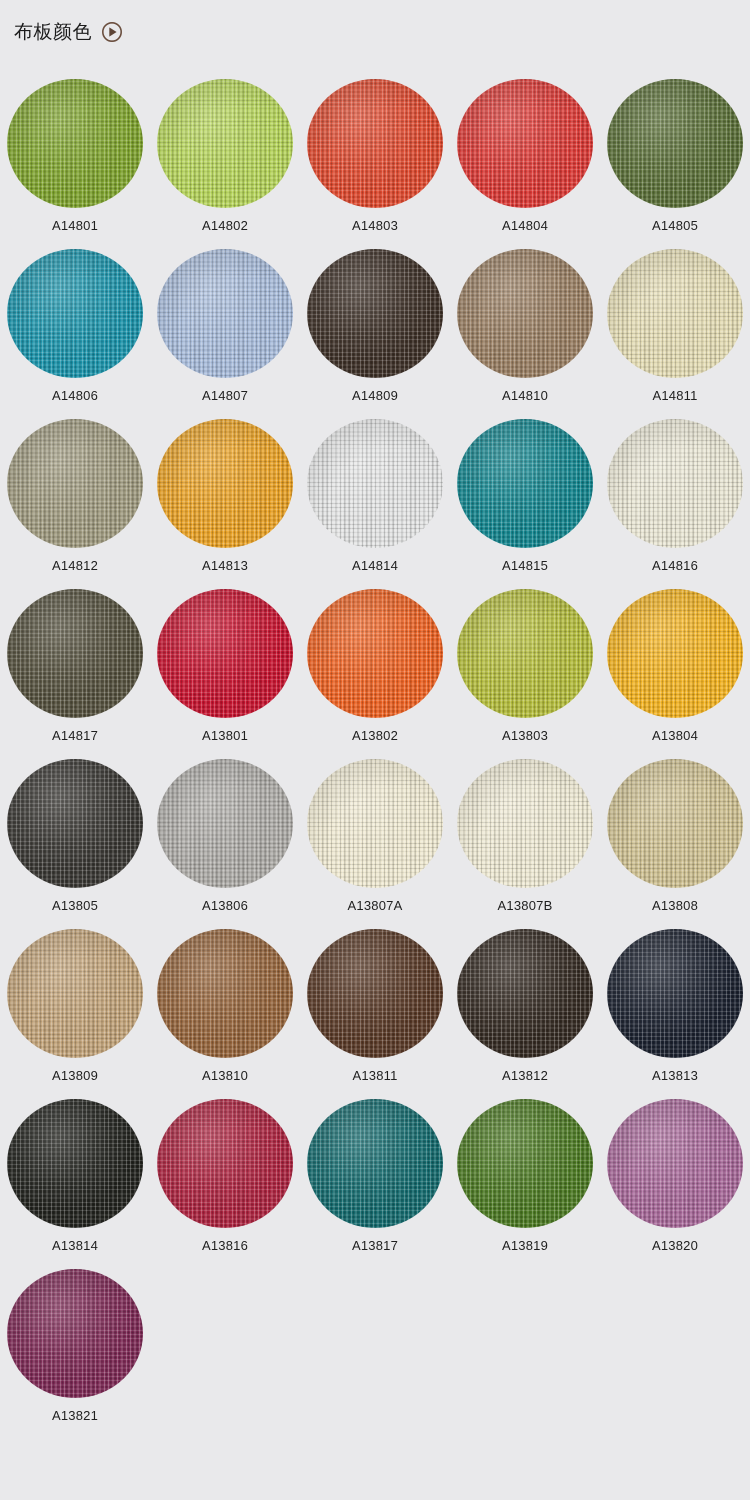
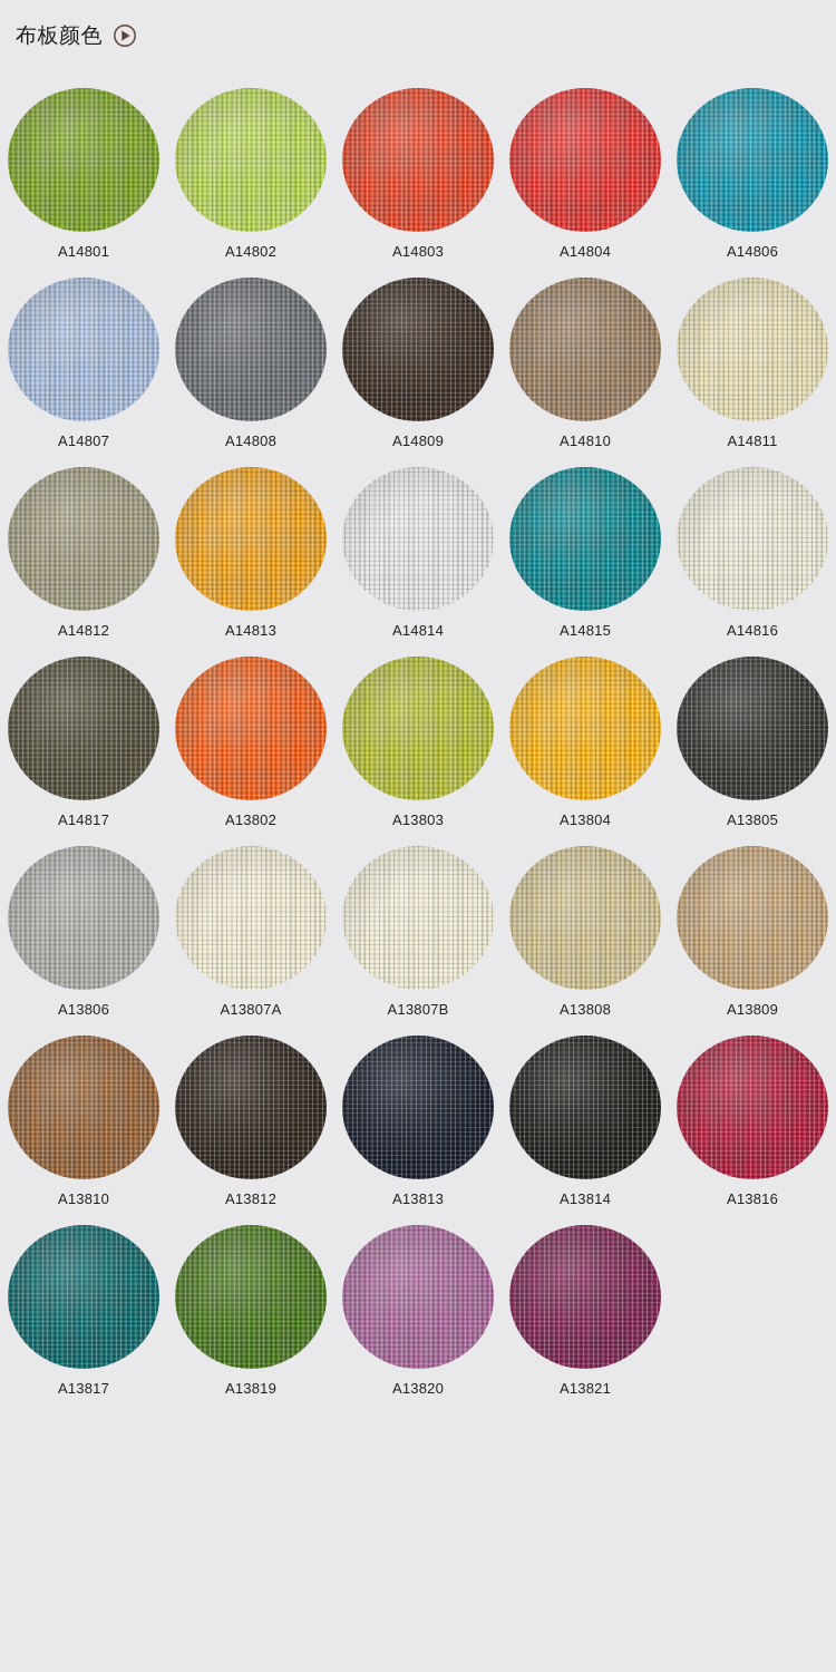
  布板颜色
  A14801
  A14802
  A14803
  A14804
- A14805
  A14806
  A14807
+ A14808
  A14809
  A14810
  A14811
  A14812
  A14813
  A14814
  A14815
  A14816
  A14817
- A13801
  A13802
  A13803
  A13804
  A13805
  A13806
  A13807A
  A13807B
  A13808
  A13809
  A13810
- A13811
  A13812
  A13813
  A13814
  A13816
  A13817
  A13819
  A13820
  A13821
